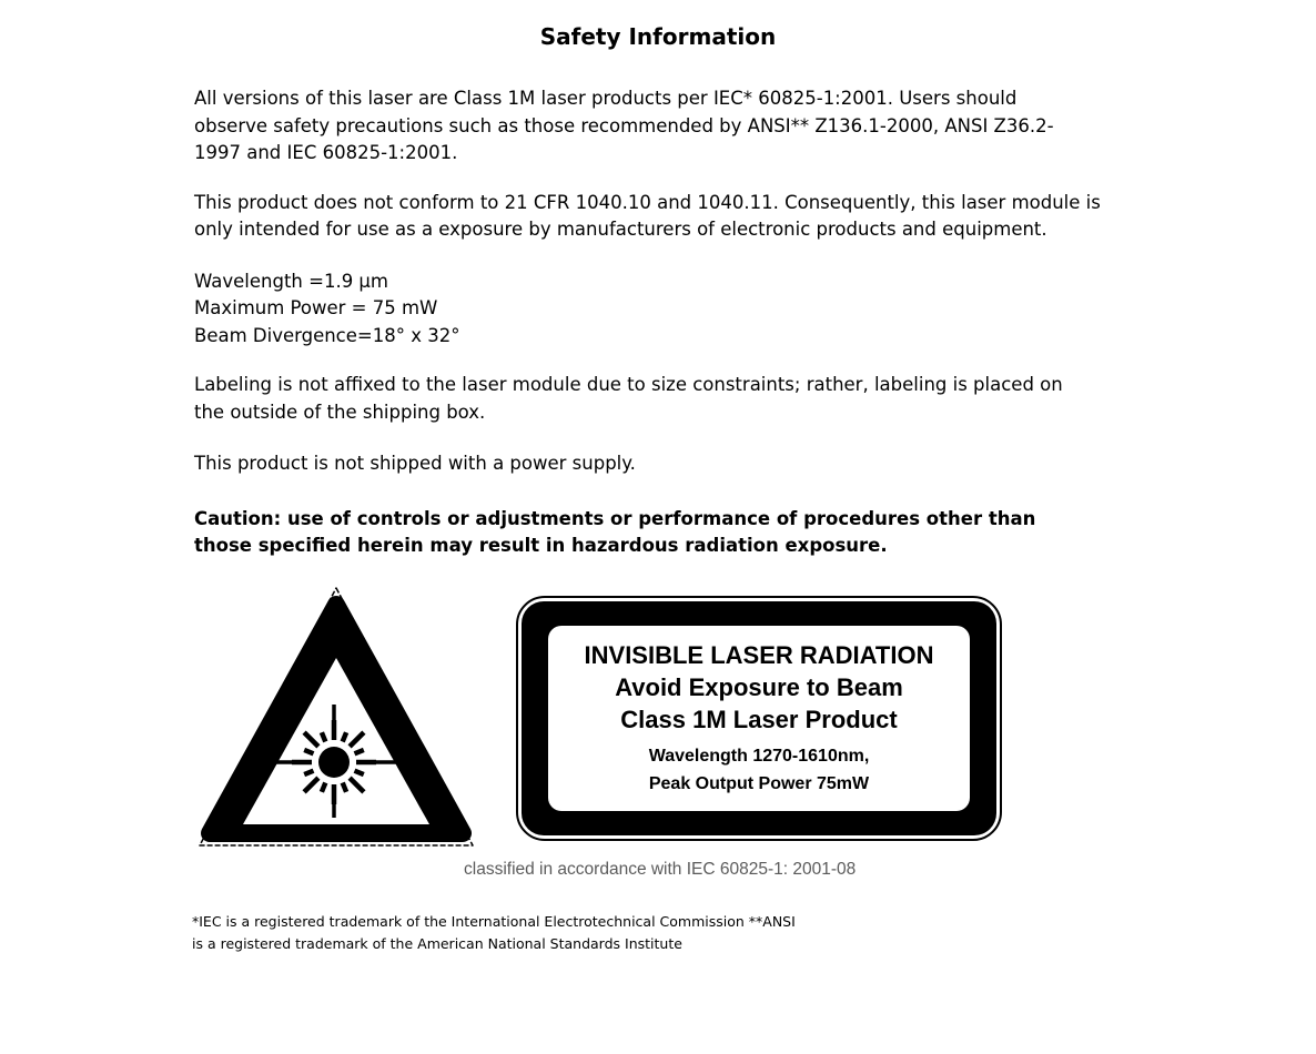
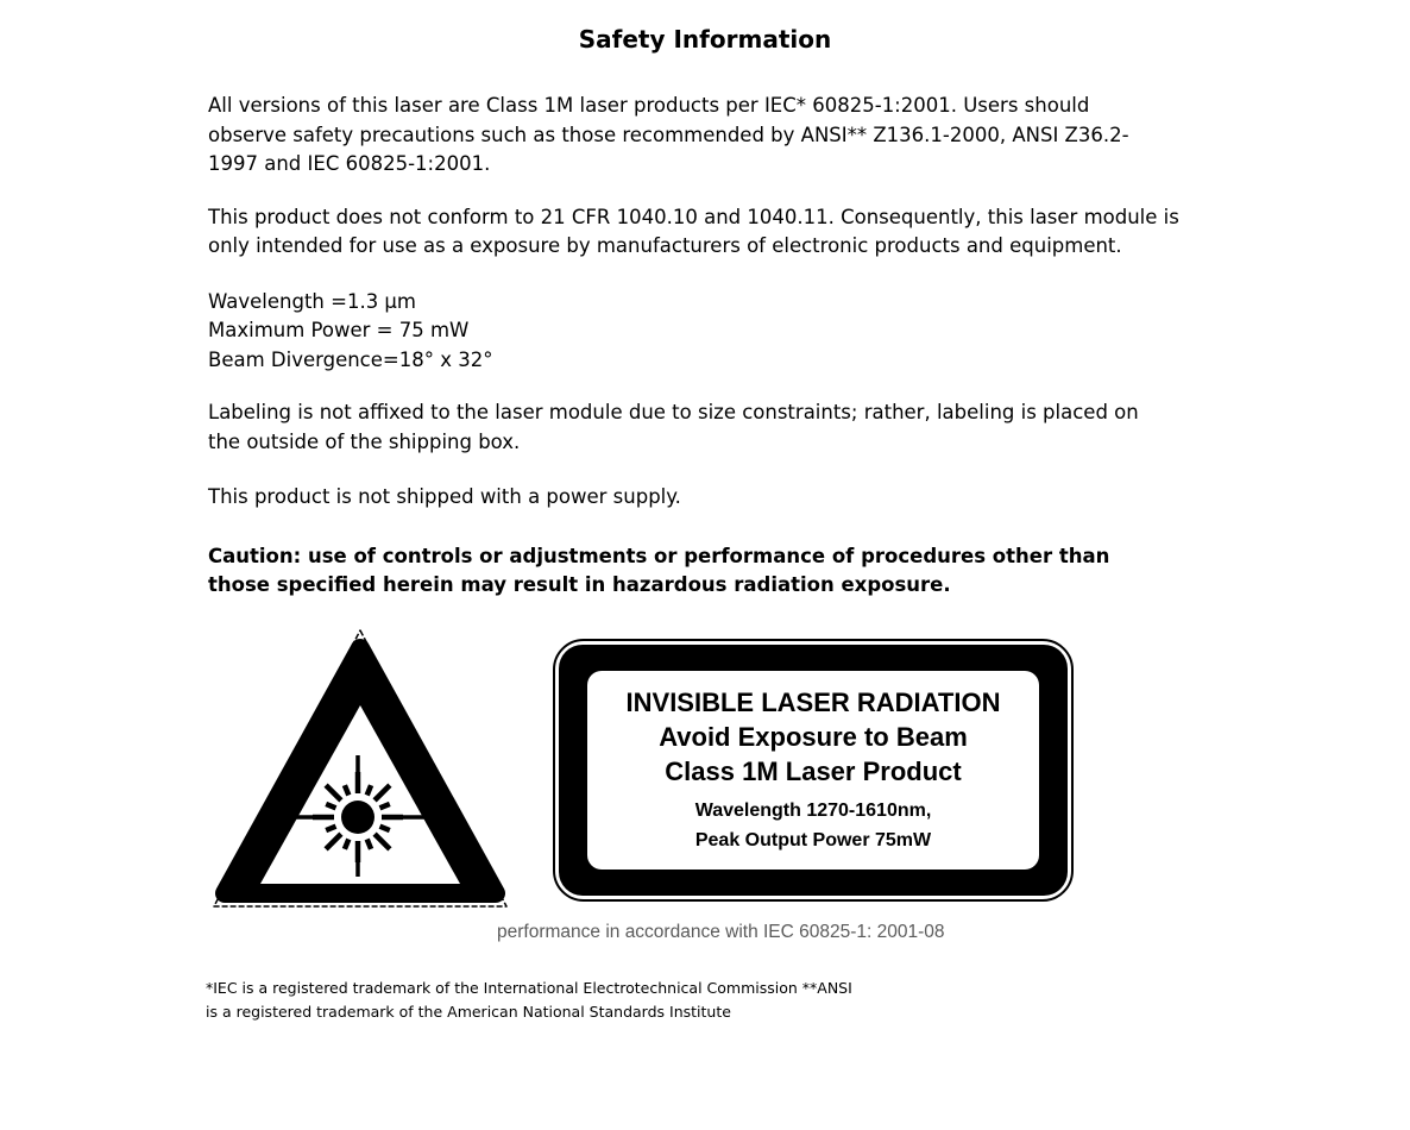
  Safety Information
  All versions of this laser are Class 1M laser products per IEC* 60825-1:2001. Users should
  observe safety precautions such as those recommended by ANSI** Z136.1-2000, ANSI Z36.2-
  1997 and IEC 60825-1:2001.
  This product does not conform to 21 CFR 1040.10 and 1040.11. Consequently, this laser module is
  only intended for use as a exposure by manufacturers of electronic products and equipment.
- Wavelength =1.9 µm
+ Wavelength =1.3 µm
  Maximum Power = 75 mW
  Beam Divergence=18° x 32°
  Labeling is not affixed to the laser module due to size constraints; rather, labeling is placed on
  the outside of the shipping box.
  This product is not shipped with a power supply.
  Caution: use of controls or adjustments or performance of procedures other than
  those specified herein may result in hazardous radiation exposure.
  INVISIBLE LASER RADIATION
  Avoid Exposure to Beam
  Class 1M Laser Product
  Wavelength 1270-1610nm,
  Peak Output Power 75mW
- classified in accordance with IEC 60825-1: 2001-08
+ performance in accordance with IEC 60825-1: 2001-08
  *IEC is a registered trademark of the International Electrotechnical Commission **ANSI
  is a registered trademark of the American National Standards Institute
